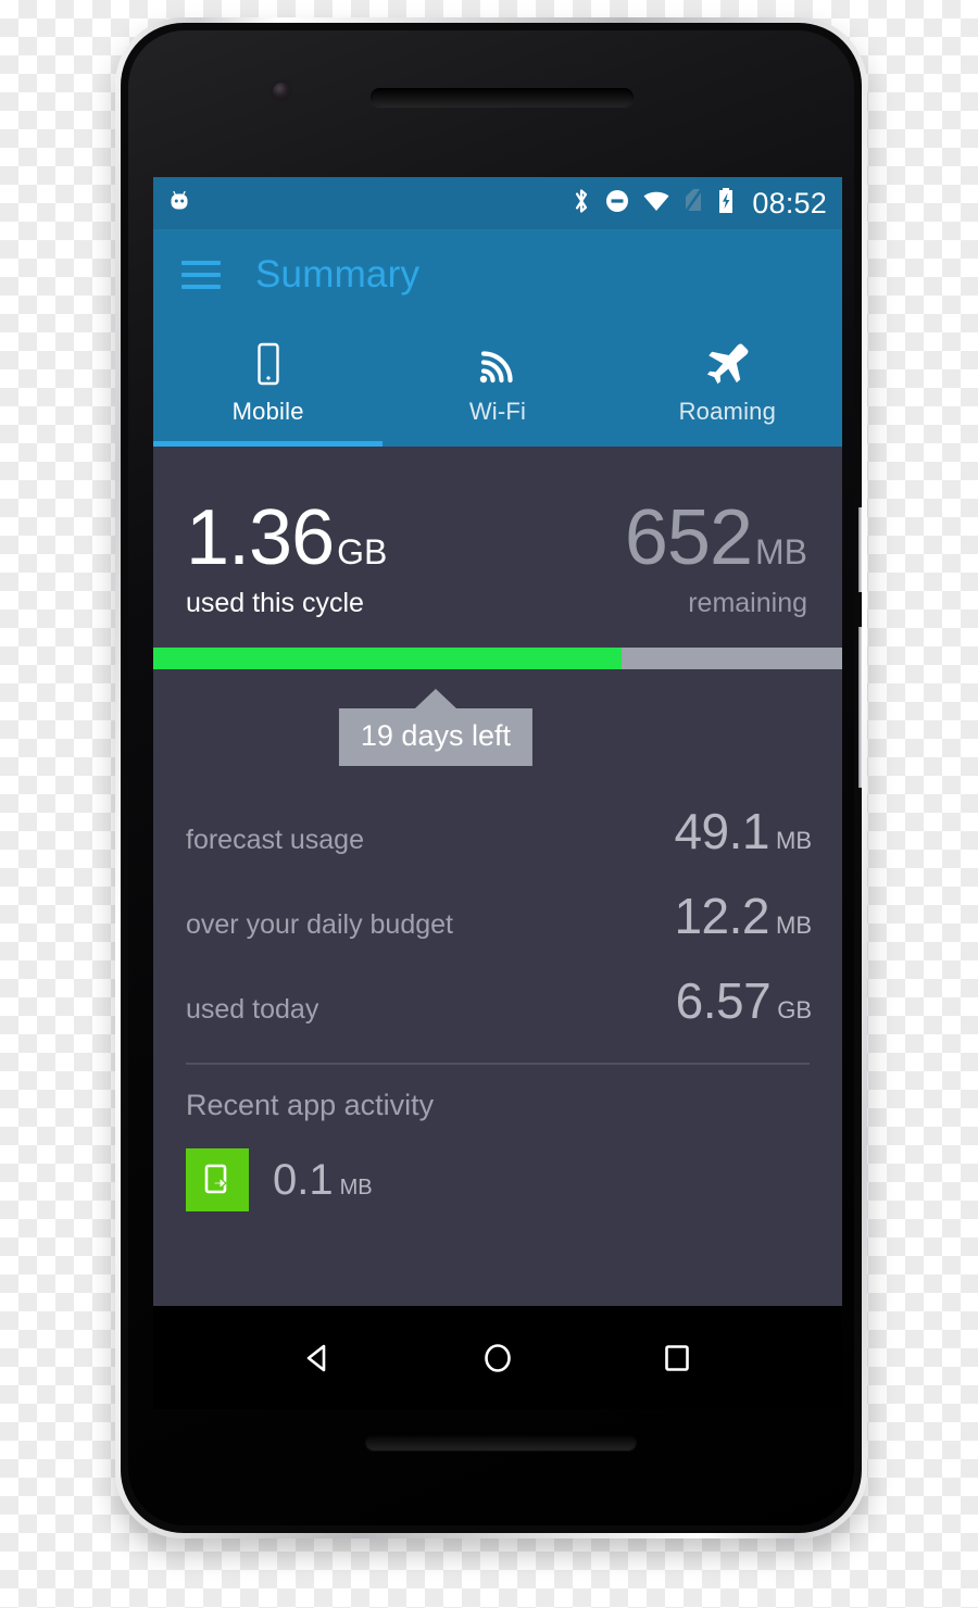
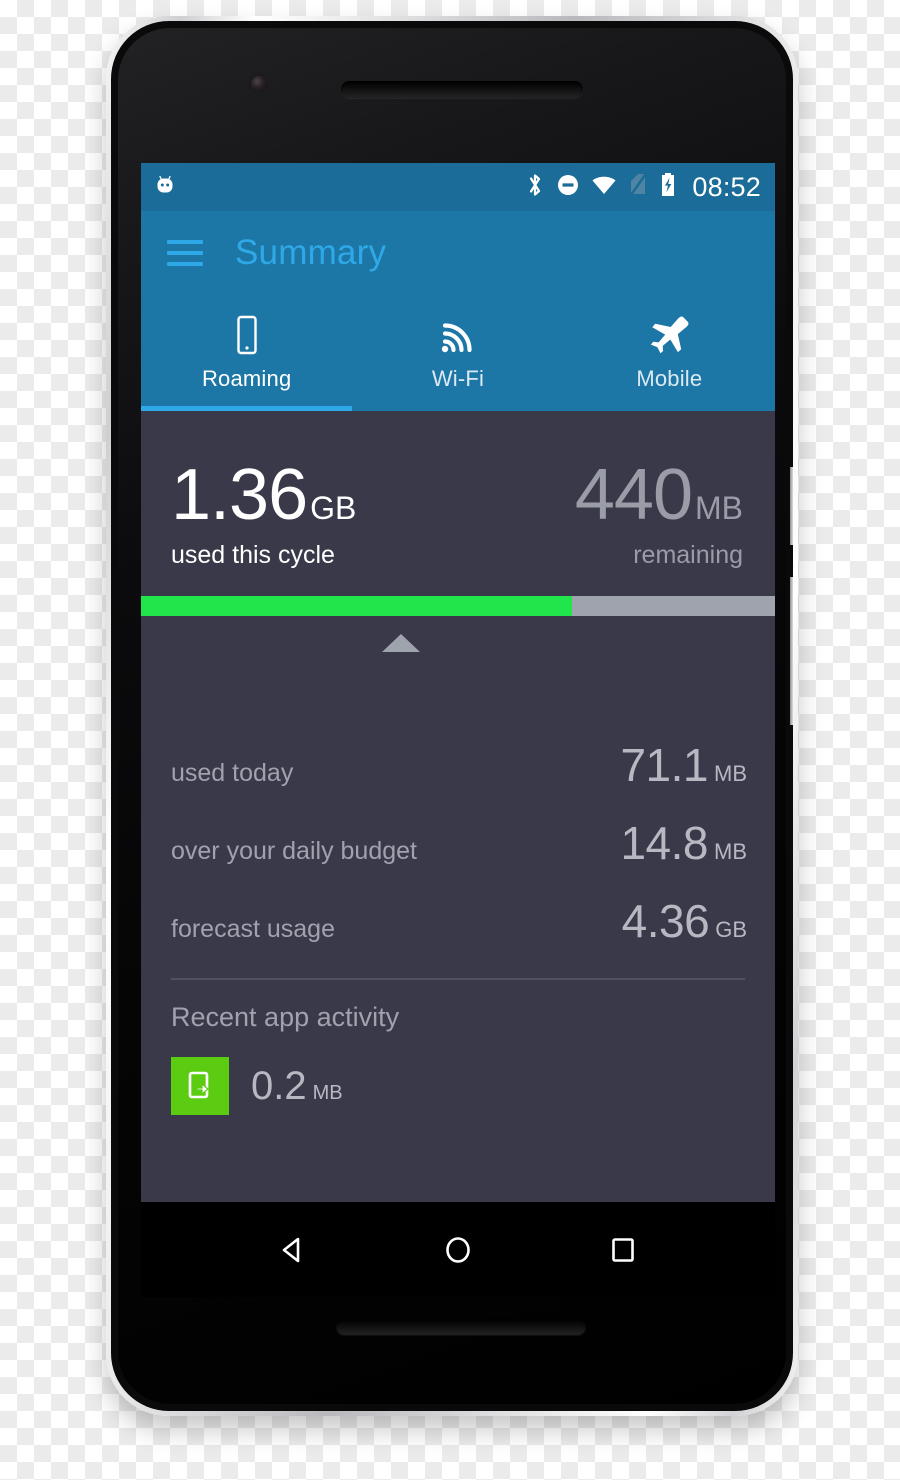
  08:52
  Summary
- Mobile
+ Roaming
  Wi-Fi
- Roaming
+ Mobile
  1.36
  GB
  used this cycle
- 652
+ 440
  MB
  remaining
- 19 days left
- forecast usage
+ used today
- 49.1
+ 71.1
  MB
  over your daily budget
- 12.2
+ 14.8
  MB
- used today
+ forecast usage
- 6.57
+ 4.36
  GB
  Recent app activity
- 0.1
+ 0.2
  MB
